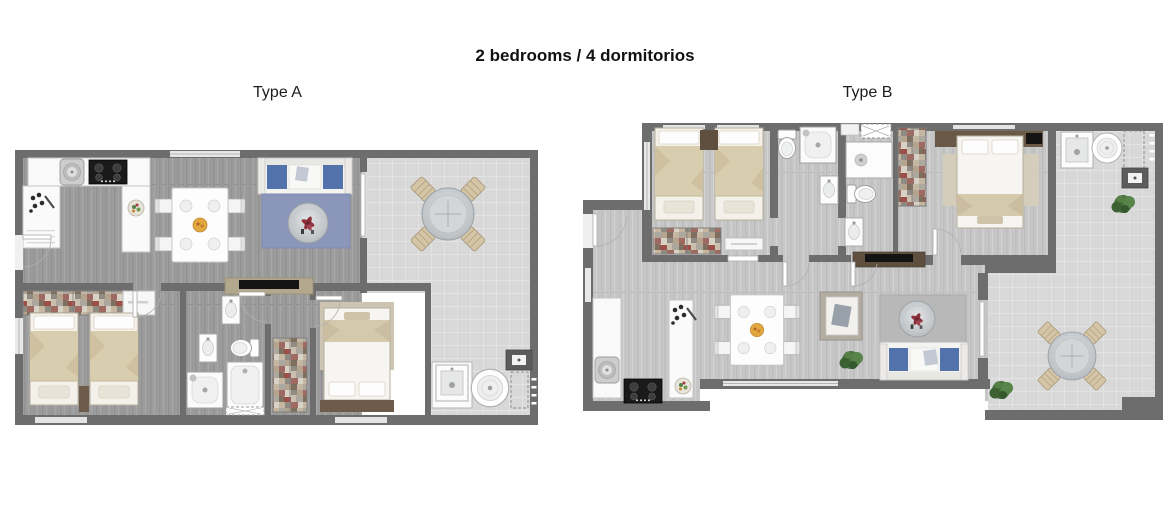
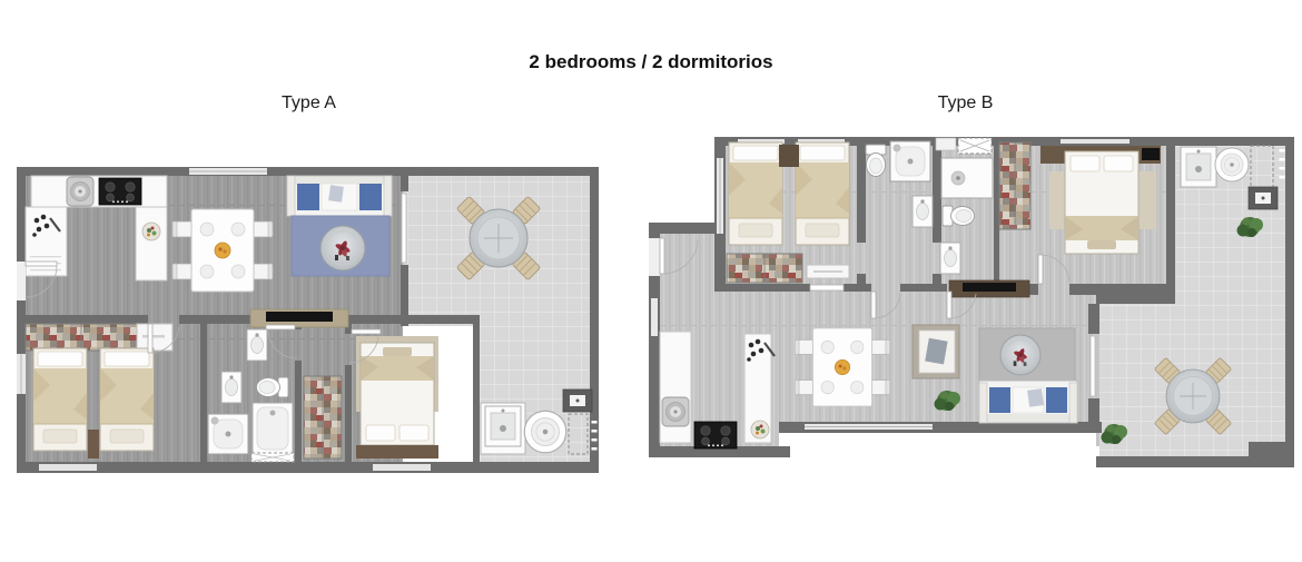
- 2 bedrooms / 4 dormitorios
+ 2 bedrooms / 2 dormitorios
  Type A
  Type B
